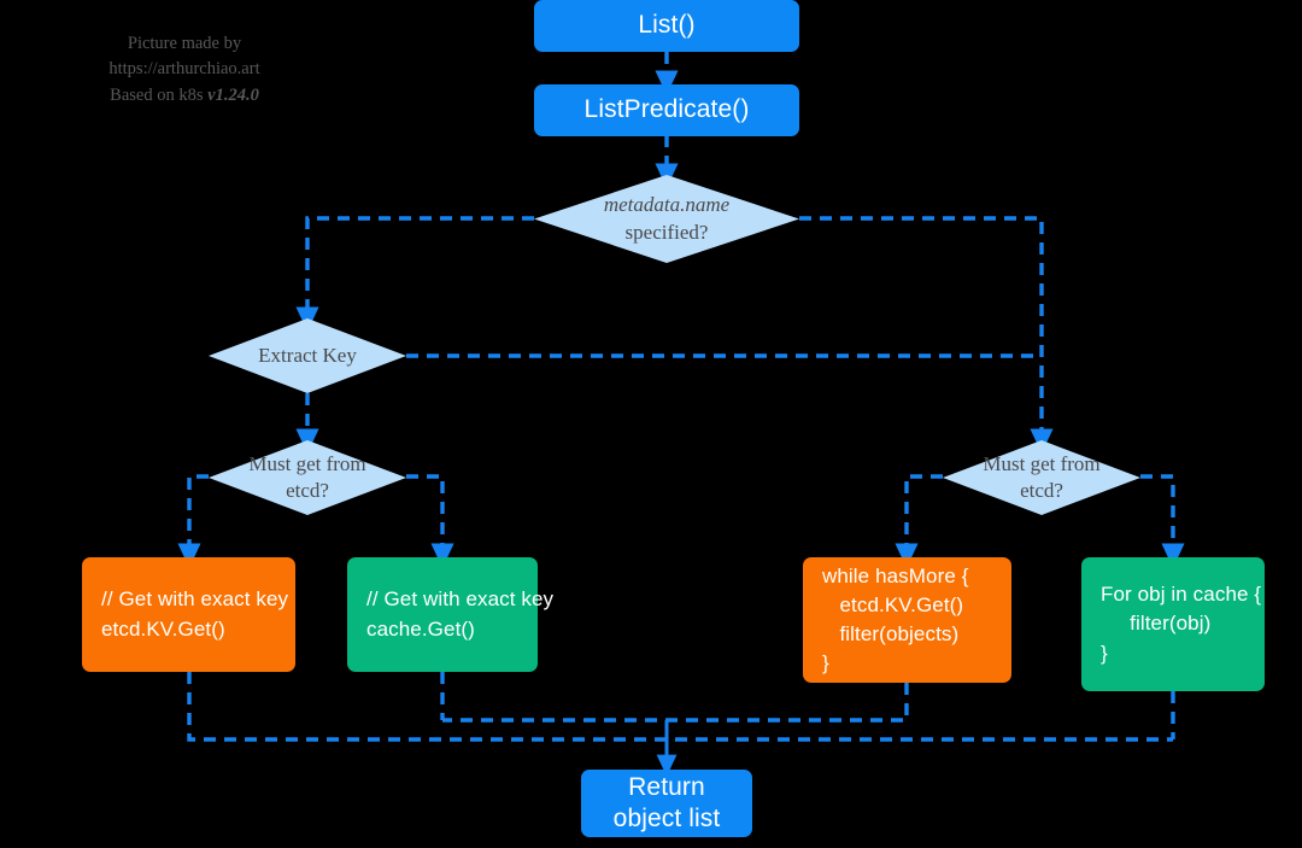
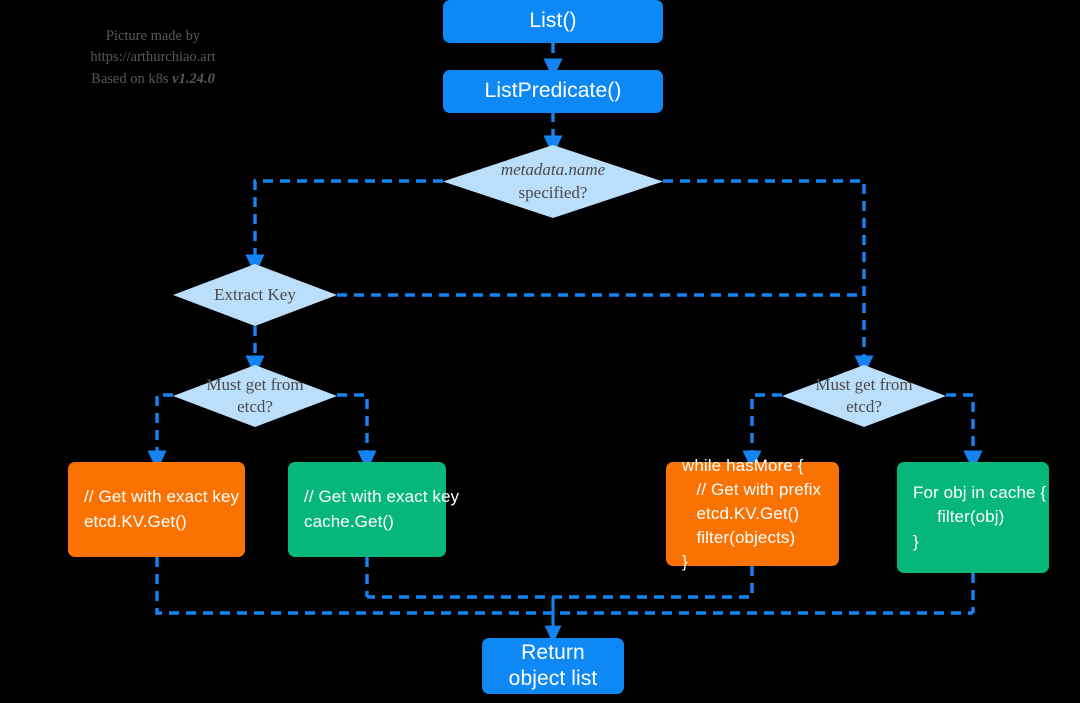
  Picture made by
  https://arthurchiao.art
  Based on k8s v1.24.0
  List()
  ListPredicate()
  metadata.name
  specified?
  Extract Key
  Must get from
  etcd?
  Must get from
  etcd?
  // Get with exact key
  etcd.KV.Get()
  // Get with exact key
  cache.Get()
  while hasMore {
+ // Get with prefix
  etcd.KV.Get()
  filter(objects)
  }
  For obj in cache {
  filter(obj)
  }
  Return
  object list
